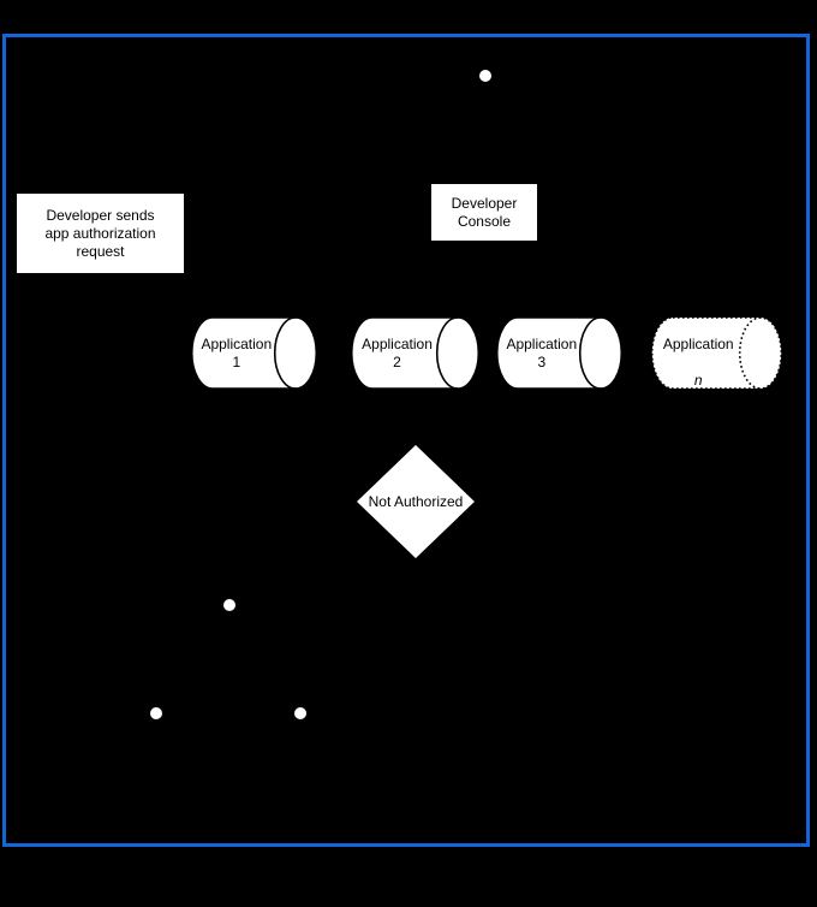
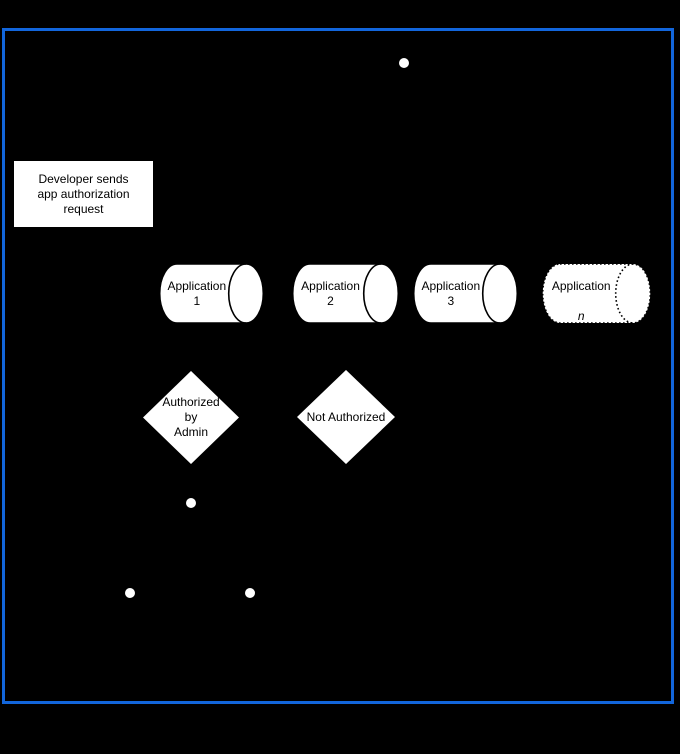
  Developer sends
  app authorization
  request
- Developer
- Console
  Application
  1
  Application
  2
  Application
  3
  Application
  n
+ Authorized
+ by
+ Admin
  Not Authorized
